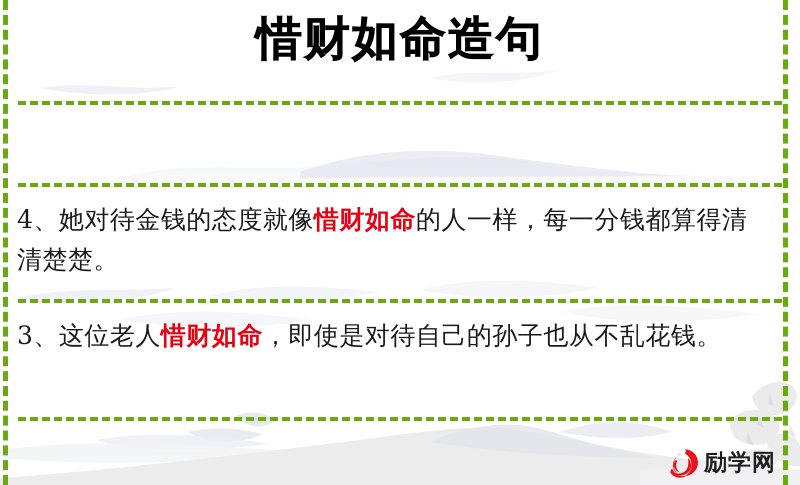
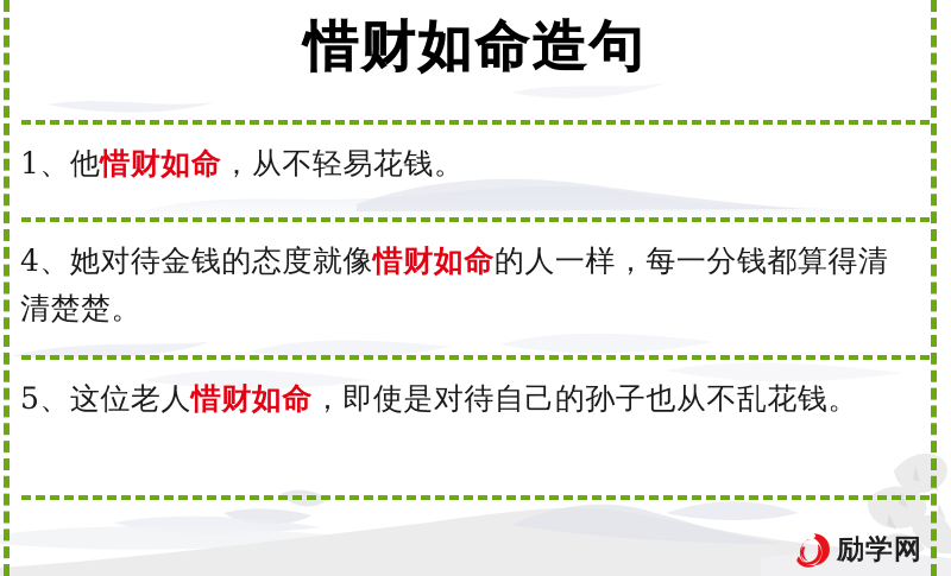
  惜财如命造句
+ 1、他惜财如命，从不轻易花钱。
  4、她对待金钱的态度就像惜财如命的人一样，每一分钱都算得清清楚楚。
- 3、这位老人惜财如命，即使是对待自己的孙子也从不乱花钱。
+ 5、这位老人惜财如命，即使是对待自己的孙子也从不乱花钱。
  励学网
